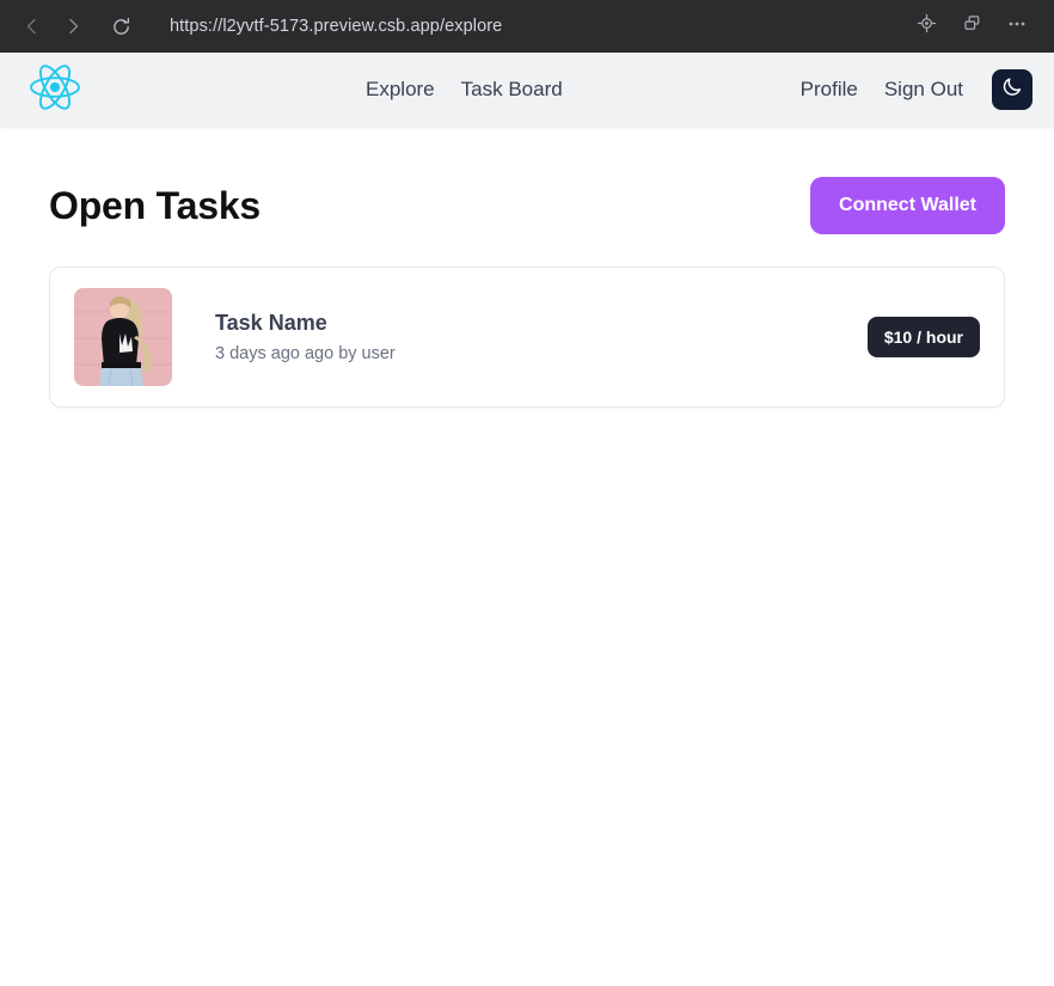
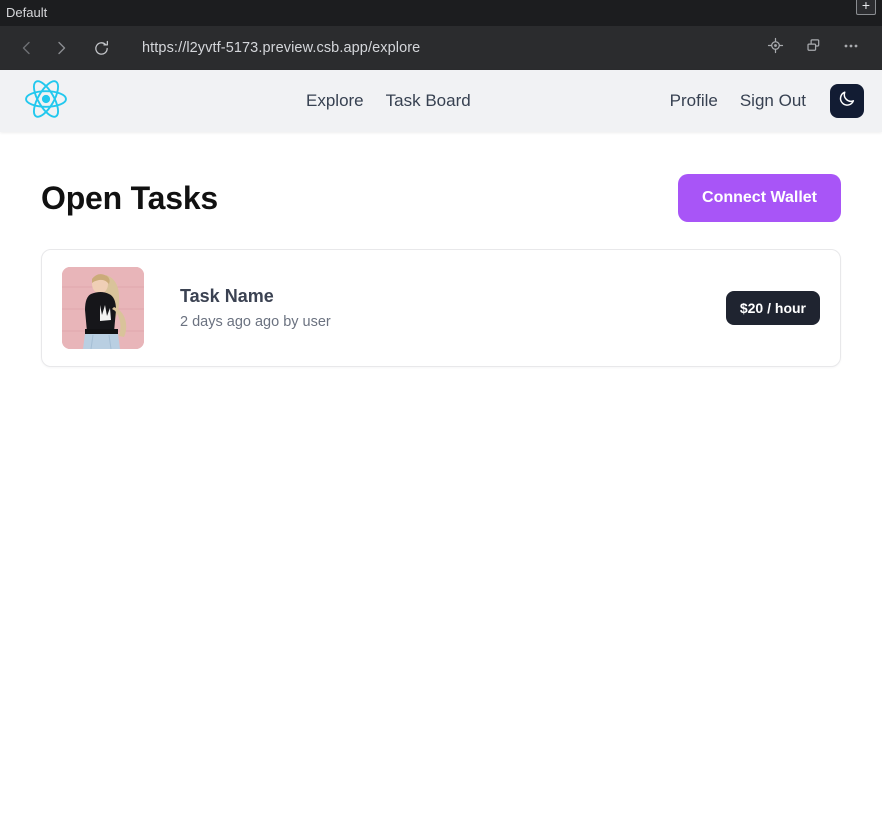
+ Default
+ +
  https://l2yvtf-5173.preview.csb.app/explore
  Explore
  Task Board
  Profile
  Sign Out
  Open Tasks
  Connect Wallet
  Task Name
- 3 days ago ago by user
+ 2 days ago ago by user
- $10 / hour
+ $20 / hour
